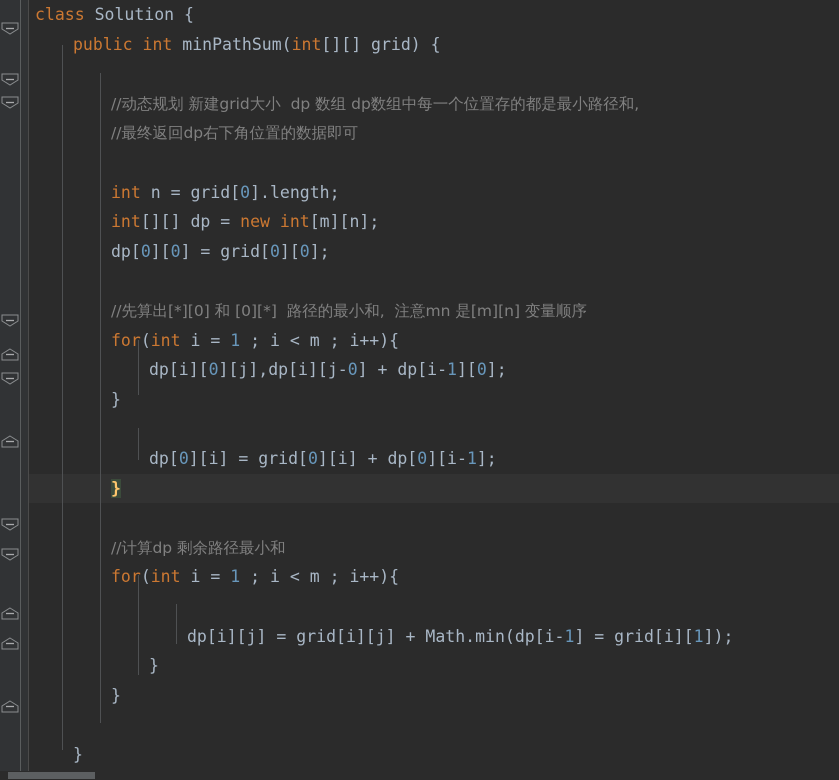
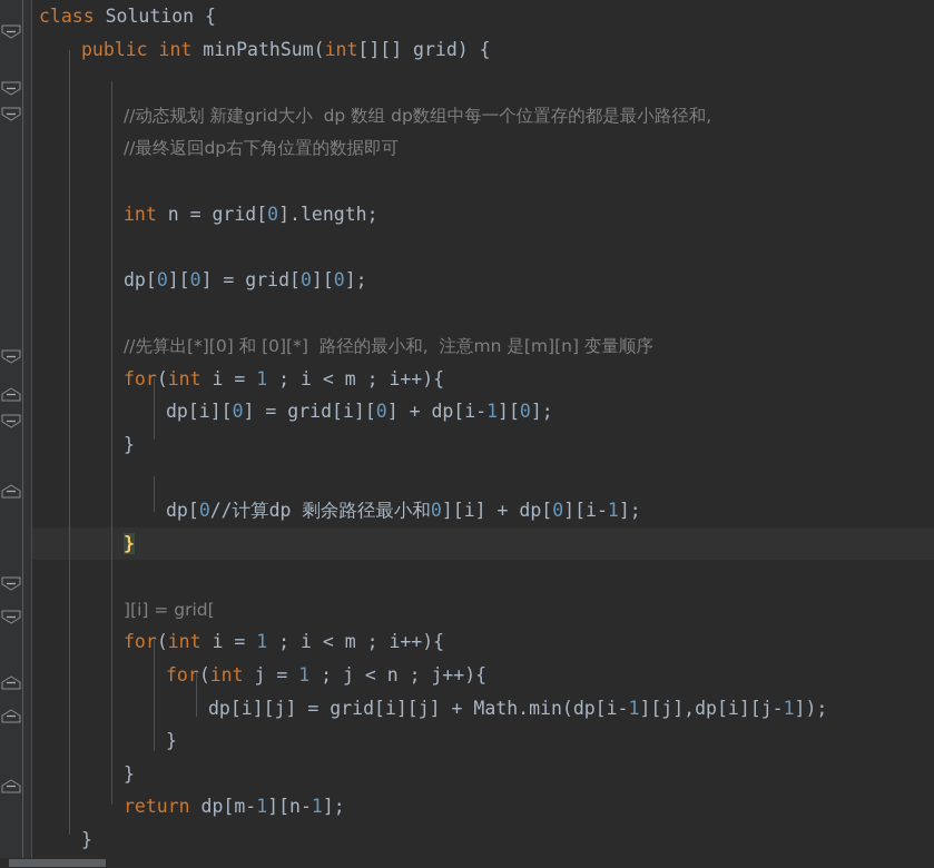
  class Solution {
  public int minPathSum(int[][] grid) {
  //动态规划 新建grid大小 dp 数组 dp数组中每一个位置存的都是最小路径和,
  //最终返回dp右下角位置的数据即可
  int n = grid[0].length;
- int[][] dp = new int[m][n];
  dp[0][0] = grid[0][0];
  //先算出[*][0] 和 [0][*] 路径的最小和, 注意mn 是[m][n] 变量顺序
  for(int i = 1 ; i < m ; i++){
- dp[i][0][j],dp[i][j-0] + dp[i-1][0];
+ dp[i][0] = grid[i][0] + dp[i-1][0];
  }
- dp[0][i] = grid[0][i] + dp[0][i-1];
+ dp[0//计算dp 剩余路径最小和0][i] + dp[0][i-1];
  }
- //计算dp 剩余路径最小和
+ ][i] = grid[
  for(int i = 1 ; i < m ; i++){
+ for(int j = 1 ; j < n ; j++){
- dp[i][j] = grid[i][j] + Math.min(dp[i-1] = grid[i][1]);
+ dp[i][j] = grid[i][j] + Math.min(dp[i-1][j],dp[i][j-1]);
  }
  }
+ return dp[m-1][n-1];
  }
